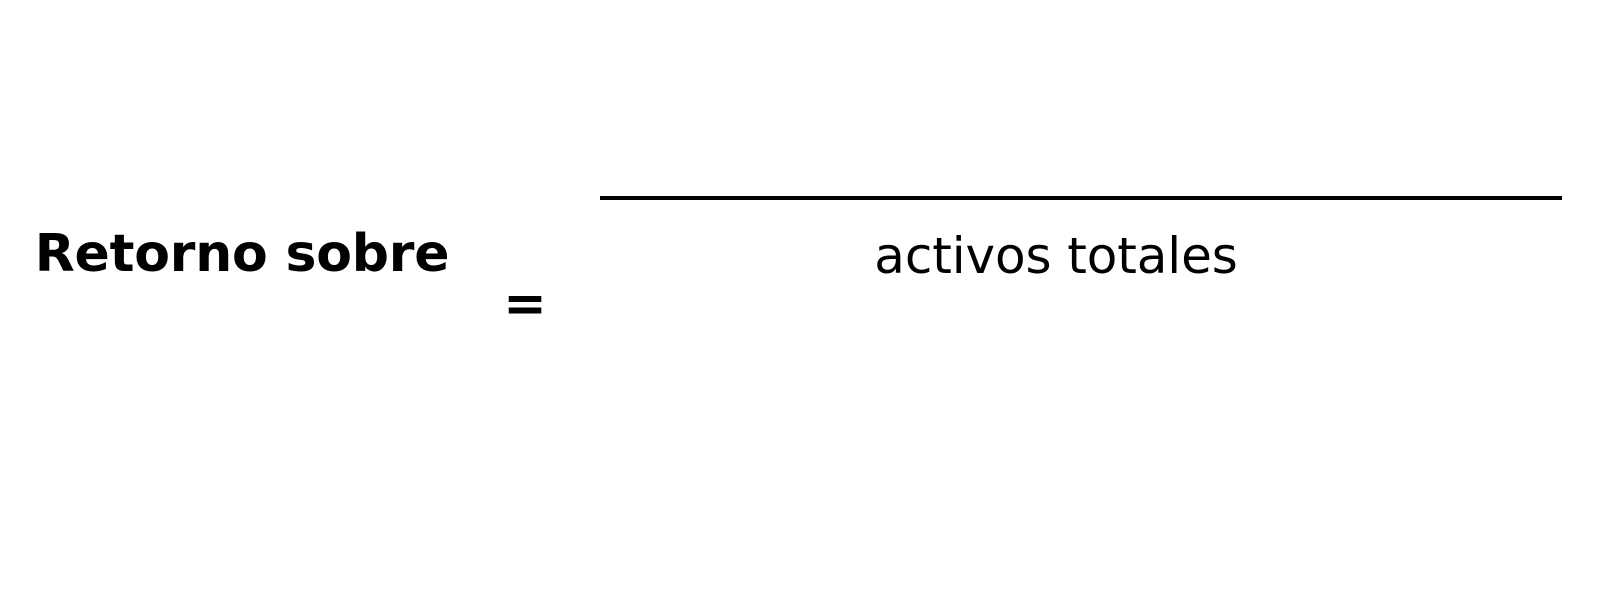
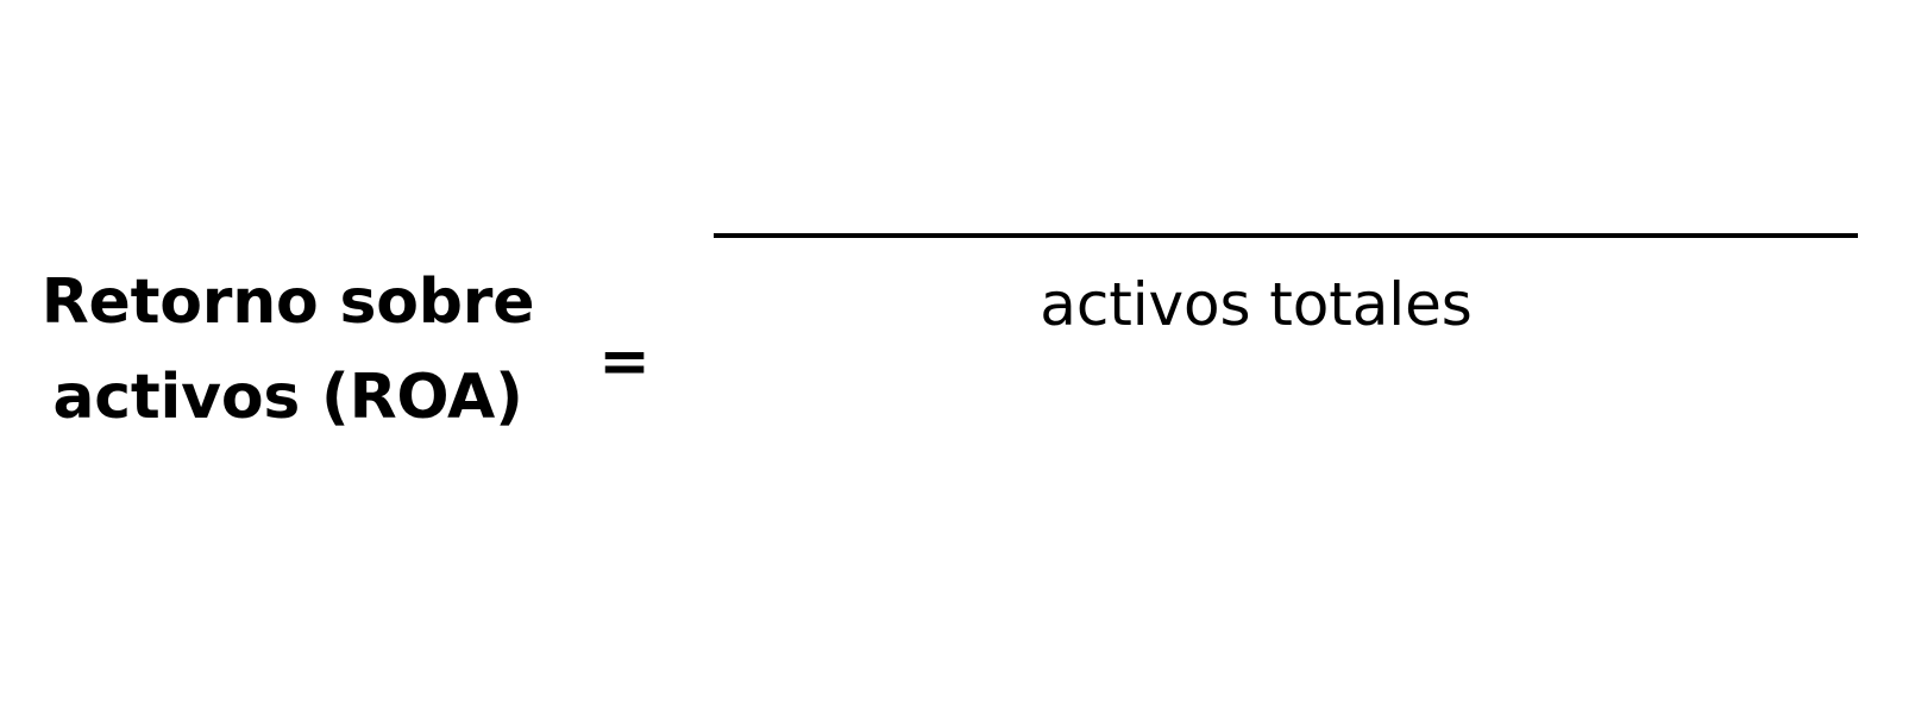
  Retorno sobre
+ activos (ROA)
  =
  activos totales
